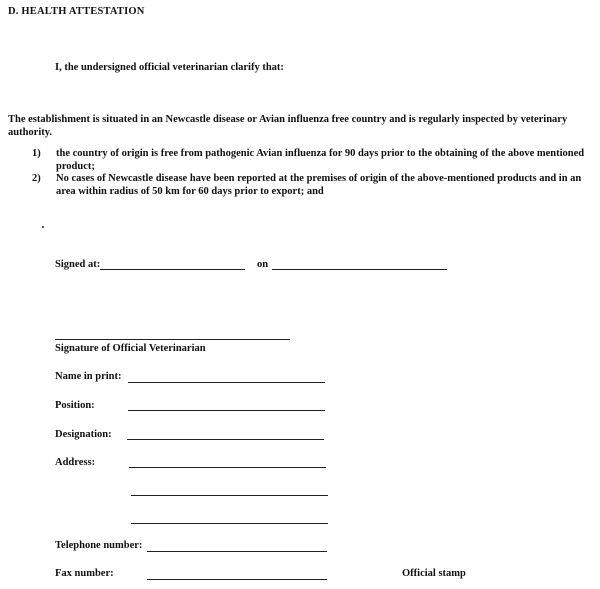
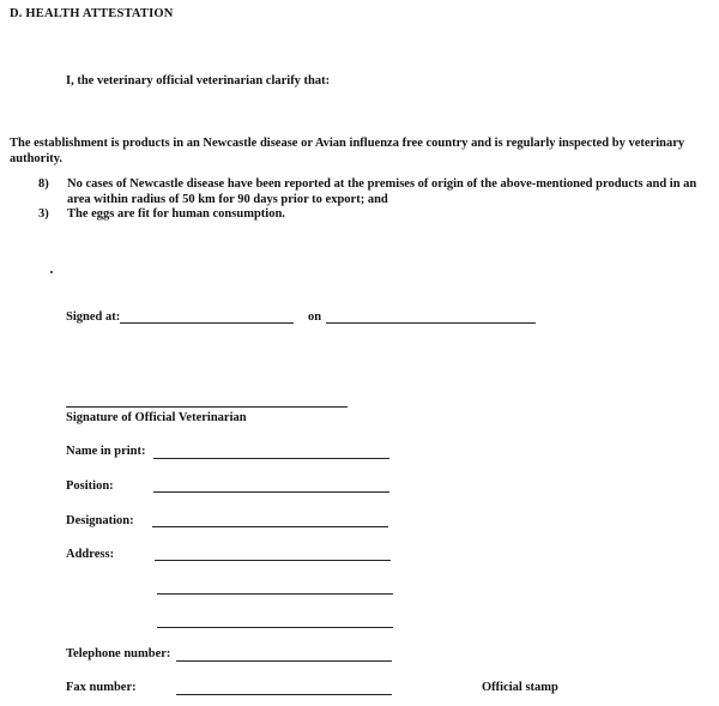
  D. HEALTH ATTESTATION
- I, the undersigned official veterinarian clarify that:
+ I, the veterinary official veterinarian clarify that:
- The establishment is situated in an Newcastle disease or Avian influenza free country and is regularly inspected by veterinary authority.
+ The establishment is products in an Newcastle disease or Avian influenza free country and is regularly inspected by veterinary authority.
- 1)
- the country of origin is free from pathogenic Avian influenza for 90 days prior to the obtaining of the above mentioned product;
- 2)
+ 8)
- No cases of Newcastle disease have been reported at the premises of origin of the above-mentioned products and in an area within radius of 50 km for 60 days prior to export; and
+ No cases of Newcastle disease have been reported at the premises of origin of the above-mentioned products and in an area within radius of 50 km for 90 days prior to export; and
+ 3)
+ The eggs are fit for human consumption.
  Signed at:
  on
  Signature of Official Veterinarian
  Name in print:
  Position:
  Designation:
  Address:
  Telephone number:
  Fax number:
  Official stamp
